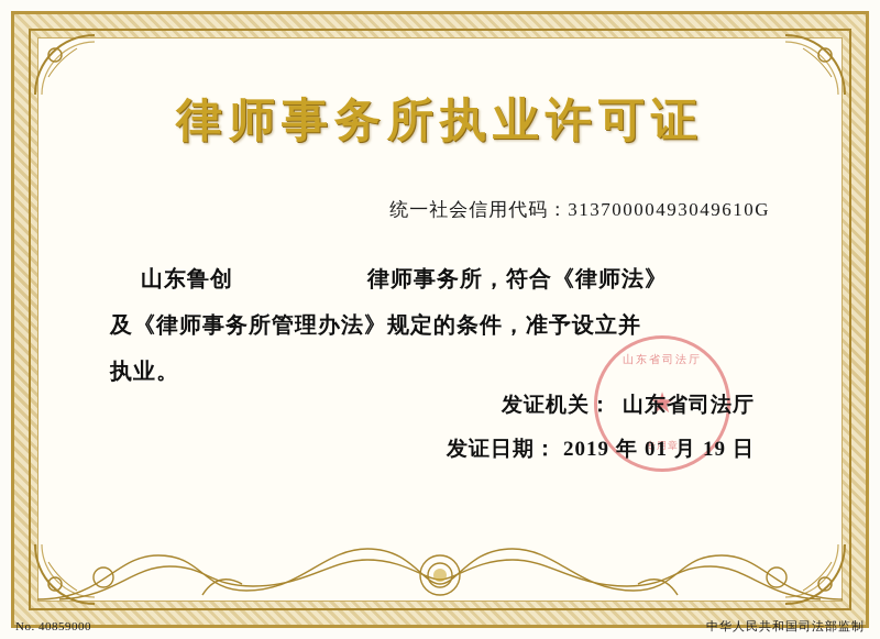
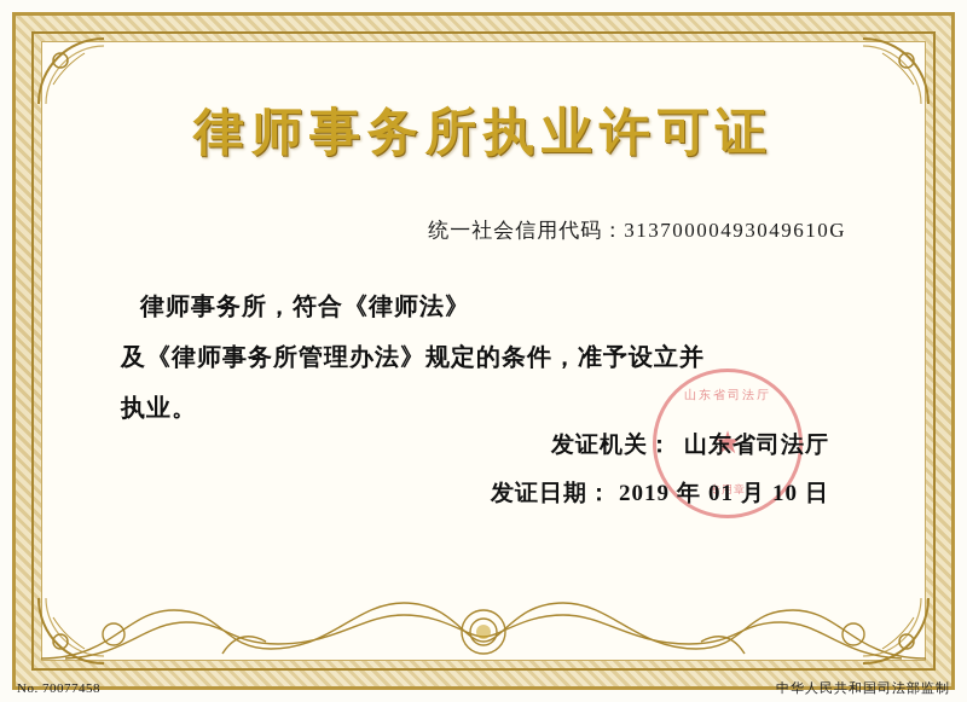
  律师事务所执业许可证
  统一社会信用代码：31370000493049610G
- 山东鲁创
  律师事务所，符合《律师法》
  及《律师事务所管理办法》规定的条件，准予设立并
  执业。
  山东省司法厅
  ★
  专用章
  发证机关：
  山东省司法厅
  发证日期：
  2019
  年
  01
  月
- 19
+ 10
  日
- No. 40859000
+ No. 70077458
  中华人民共和国司法部监制
